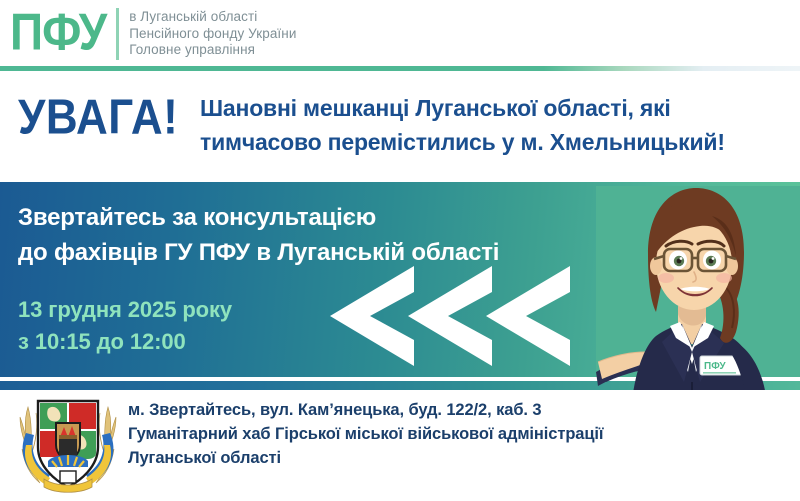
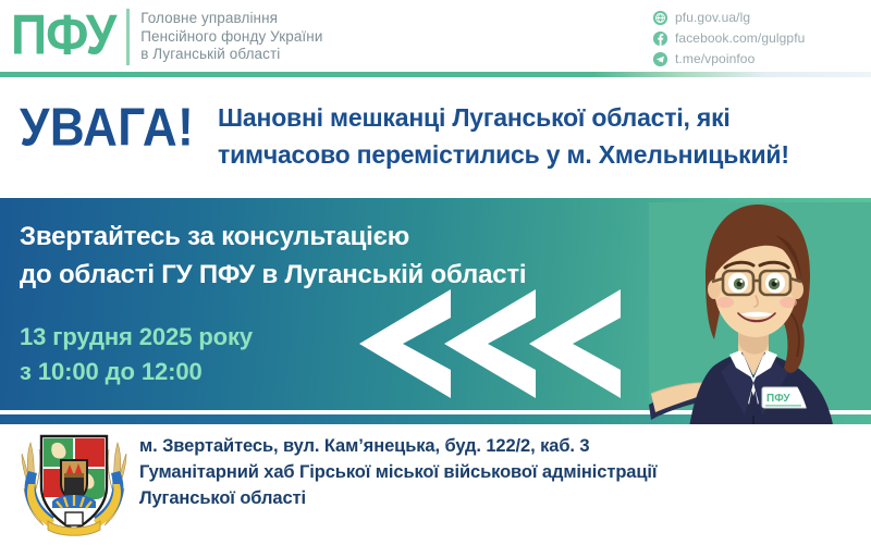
  ПФУ
- в Луганській області
+ Головне управління
  Пенсійного фонду України
- Головне управління
+ в Луганській області
+ pfu.gov.ua/lg
+ facebook.com/gulgpfu
+ t.me/vpoinfoo
  УВАГА!
  Шановні мешканці Луганської області, які
  тимчасово перемістились у м. Хмельницький!
  Звертайтесь за консультацією
- до фахівців ГУ ПФУ в Луганській області
+ до області ГУ ПФУ в Луганській області
  13 грудня 2025 року
- з 10:15 до 12:00
+ з 10:00 до 12:00
  ПФУ
  м. Звертайтесь, вул. Кам’янецька, буд. 122/2, каб. 3
  Гуманітарний хаб Гірської міської військової адміністрації
  Луганської області
